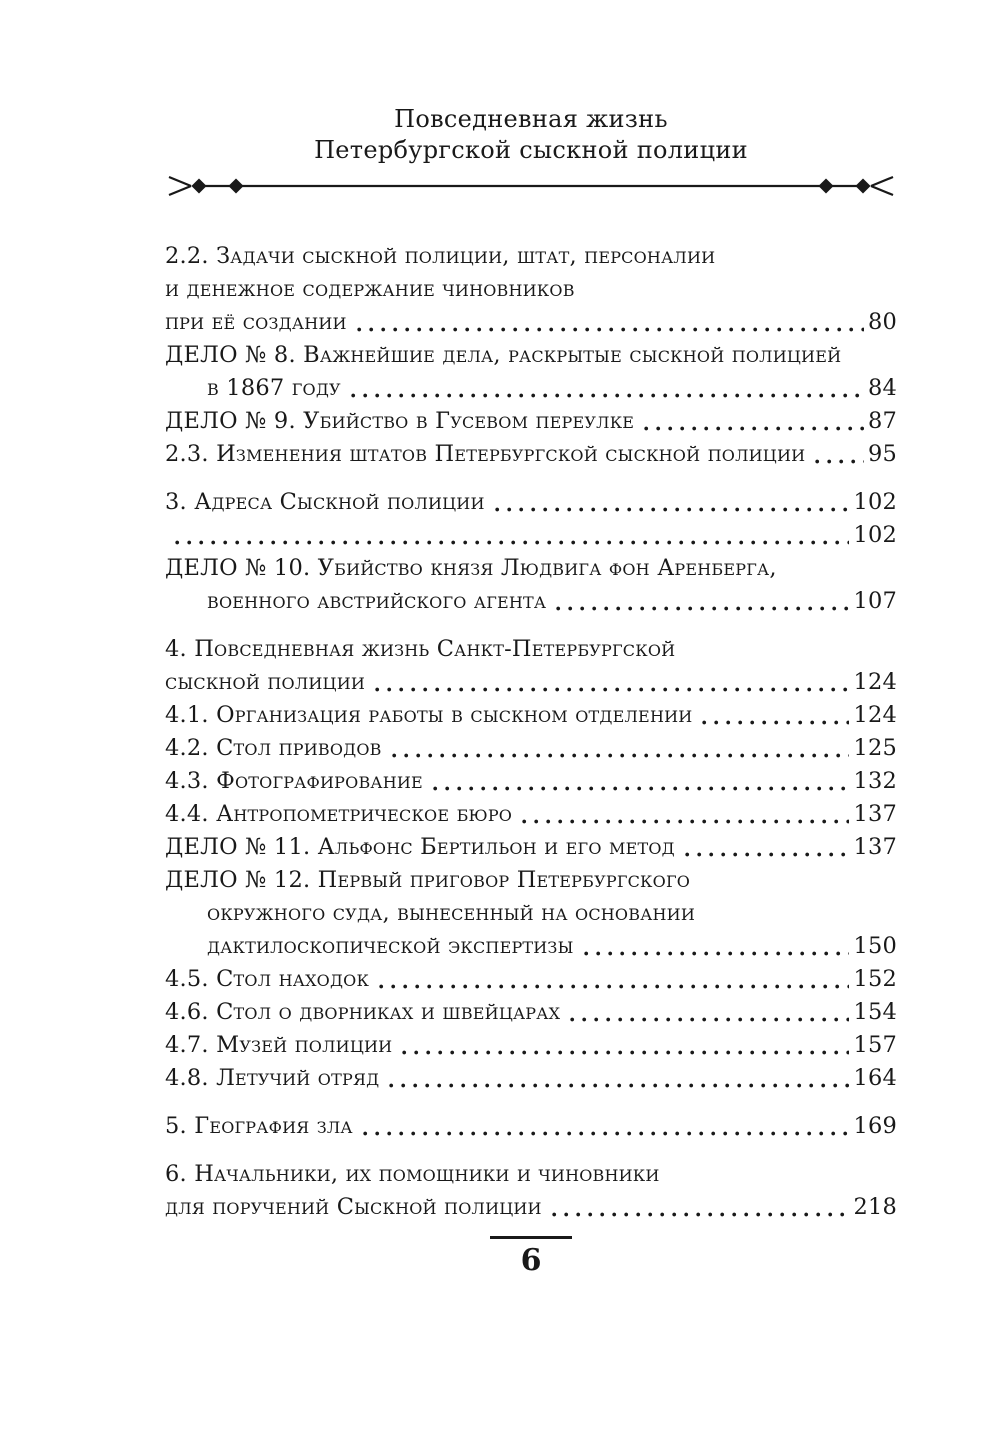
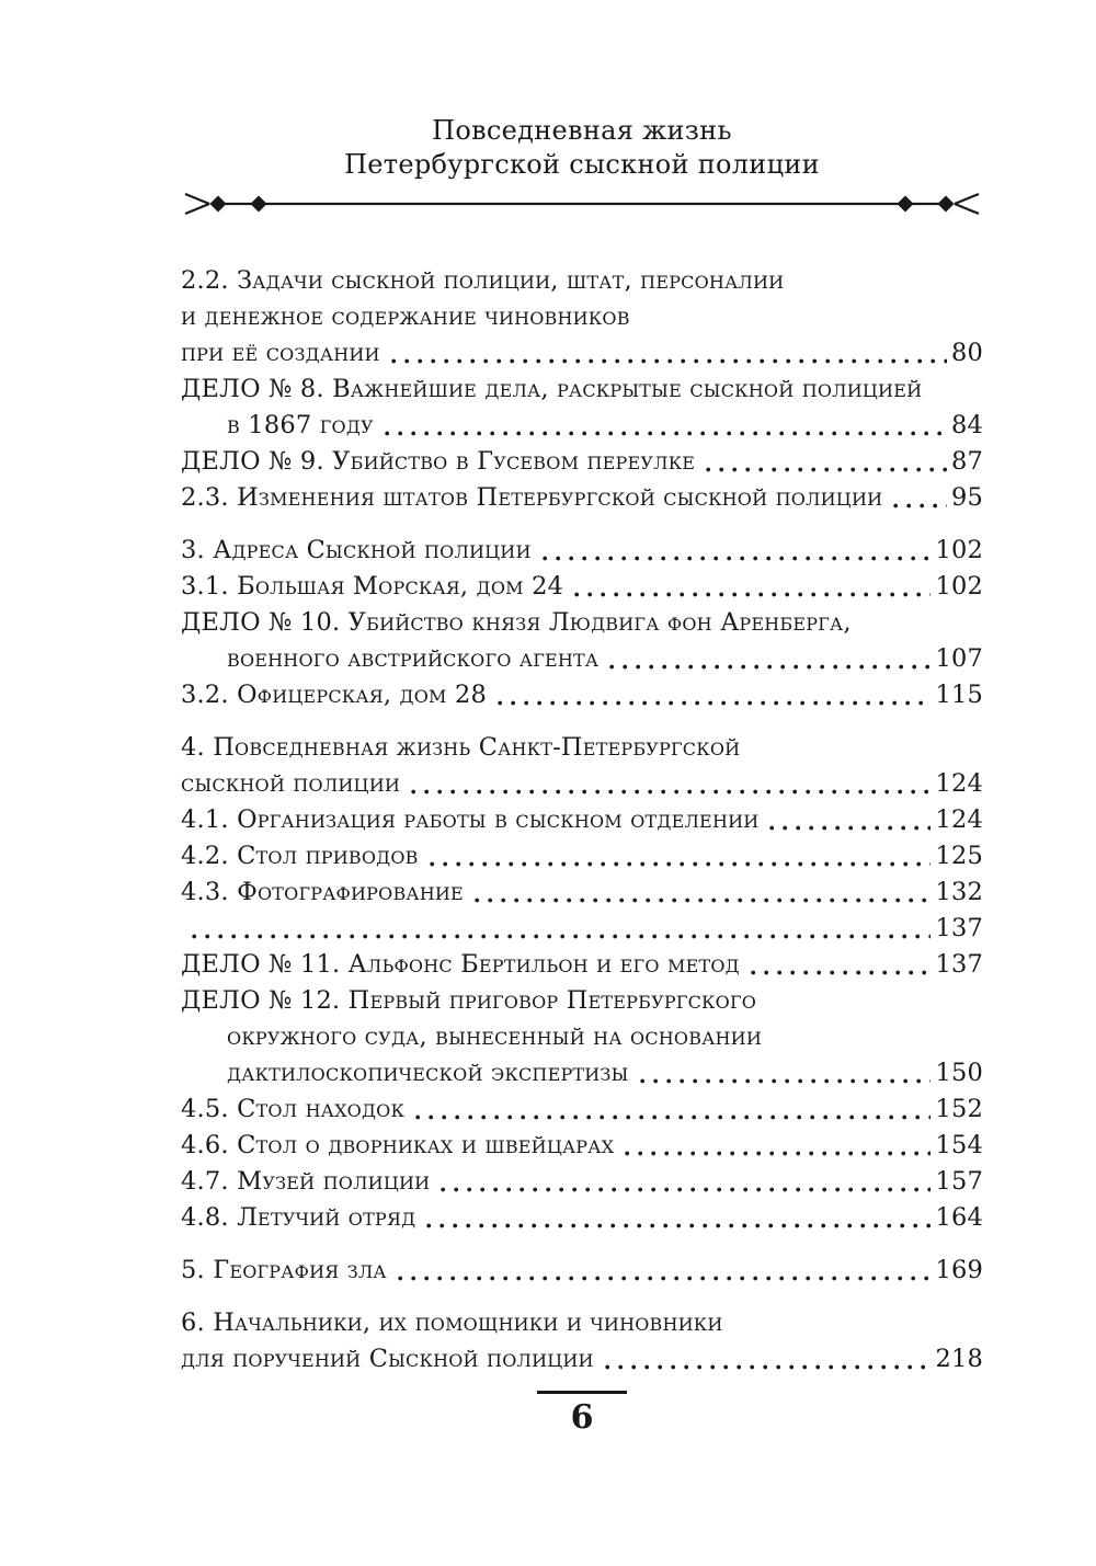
  Повседневная жизнь
  Петербургской сыскной полиции
  2.2. Задачи сыскной полиции, штат, персоналии
  и денежное содержание чиновников
  при её создании
  80
  ДЕЛО № 8. Важнейшие дела, раскрытые сыскной полицией
  в 1867 году
  84
  ДЕЛО № 9. Убийство в Гусевом переулке
  87
  2.3. Изменения штатов Петербургской сыскной полиции
  95
  3. Адреса Сыскной полиции
  102
+ 3.1. Большая Морская, дом 24
  102
  ДЕЛО № 10. Убийство князя Людвига фон Аренберга,
  военного австрийского агента
  107
+ 3.2. Офицерская, дом 28
+ 115
  4. Повседневная жизнь Санкт-Петербургской
  сыскной полиции
  124
  4.1. Организация работы в сыскном отделении
  124
  4.2. Стол приводов
  125
  4.3. Фотографирование
  132
- 4.4. Антропометрическое бюро
  137
  ДЕЛО № 11. Альфонс Бертильон и его метод
  137
  ДЕЛО № 12. Первый приговор Петербургского
  окружного суда, вынесенный на основании
  дактилоскопической экспертизы
  150
  4.5. Стол находок
  152
  4.6. Стол о дворниках и швейцарах
  154
  4.7. Музей полиции
  157
  4.8. Летучий отряд
  164
  5. География зла
  169
  6. Начальники, их помощники и чиновники
  для поручений Сыскной полиции
  218
  6
